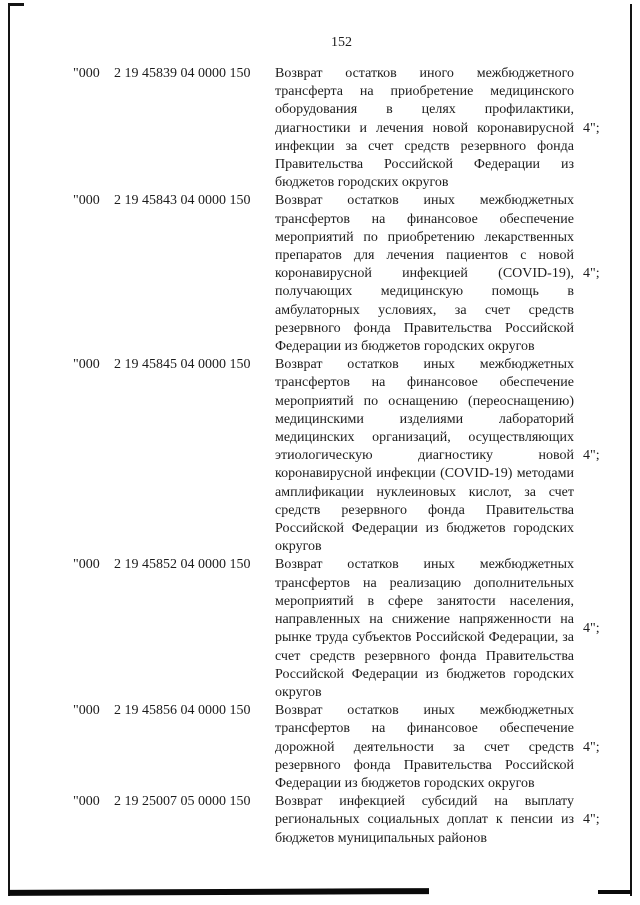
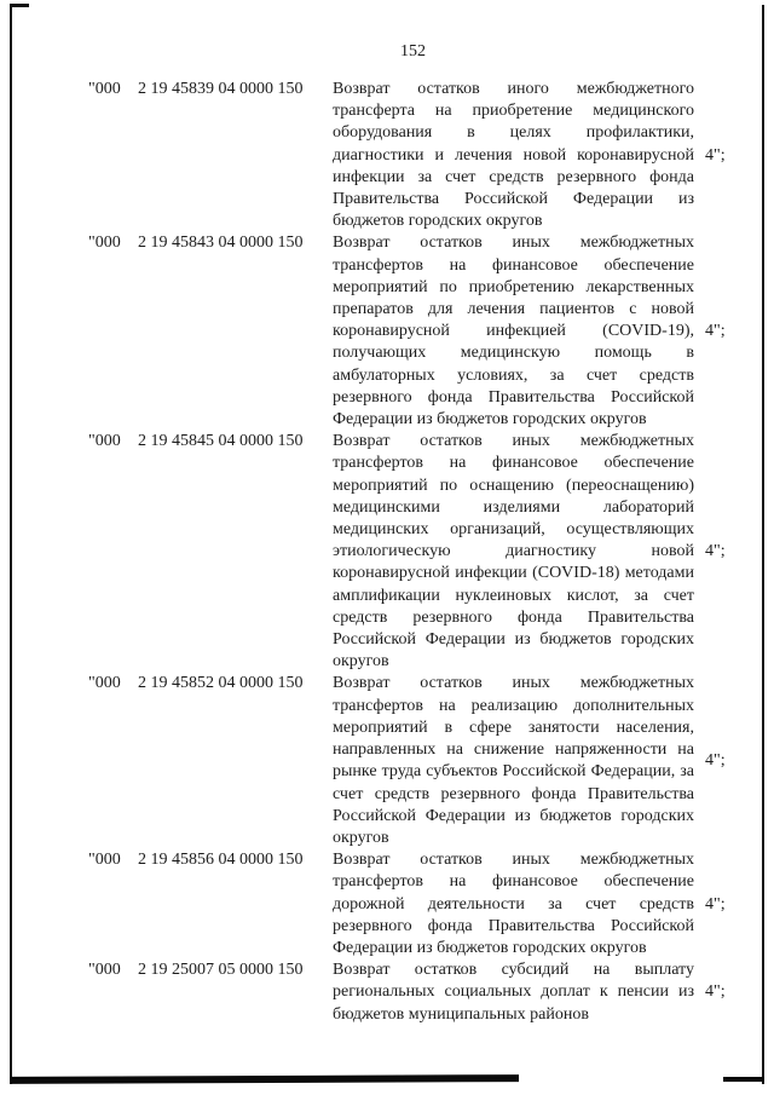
  152
  "000
  2 19 45839 04 0000 150
  Возврат остатков иного межбюджетного трансферта на приобретение медицинского оборудования в целях профилактики, диагностики и лечения новой коронавирусной инфекции за счет средств резервного фонда Правительства Российской Федерации из бюджетов городских округов
  4";
  "000
  2 19 45843 04 0000 150
  Возврат остатков иных межбюджетных трансфертов на финансовое обеспечение мероприятий по приобретению лекарственных препаратов для лечения пациентов с новой коронавирусной инфекцией (COVID-19), получающих медицинскую помощь в амбулаторных условиях, за счет средств резервного фонда Правительства Российской Федерации из бюджетов городских округов
  4";
  "000
  2 19 45845 04 0000 150
- Возврат остатков иных межбюджетных трансфертов на финансовое обеспечение мероприятий по оснащению (переоснащению) медицинскими изделиями лабораторий медицинских организаций, осуществляющих этиологическую диагностику новой коронавирусной инфекции (COVID-19) методами амплификации нуклеиновых кислот, за счет средств резервного фонда Правительства Российской Федерации из бюджетов городских округов
+ Возврат остатков иных межбюджетных трансфертов на финансовое обеспечение мероприятий по оснащению (переоснащению) медицинскими изделиями лабораторий медицинских организаций, осуществляющих этиологическую диагностику новой коронавирусной инфекции (COVID-18) методами амплификации нуклеиновых кислот, за счет средств резервного фонда Правительства Российской Федерации из бюджетов городских округов
  4";
  "000
  2 19 45852 04 0000 150
  Возврат остатков иных межбюджетных трансфертов на реализацию дополнительных мероприятий в сфере занятости населения, направленных на снижение напряженности на рынке труда субъектов Российской Федерации, за счет средств резервного фонда Правительства Российской Федерации из бюджетов городских округов
  4";
  "000
  2 19 45856 04 0000 150
  Возврат остатков иных межбюджетных трансфертов на финансовое обеспечение дорожной деятельности за счет средств резервного фонда Правительства Российской Федерации из бюджетов городских округов
  4";
  "000
  2 19 25007 05 0000 150
- Возврат инфекцией субсидий на выплату региональных социальных доплат к пенсии из бюджетов муниципальных районов
+ Возврат остатков субсидий на выплату региональных социальных доплат к пенсии из бюджетов муниципальных районов
  4";
